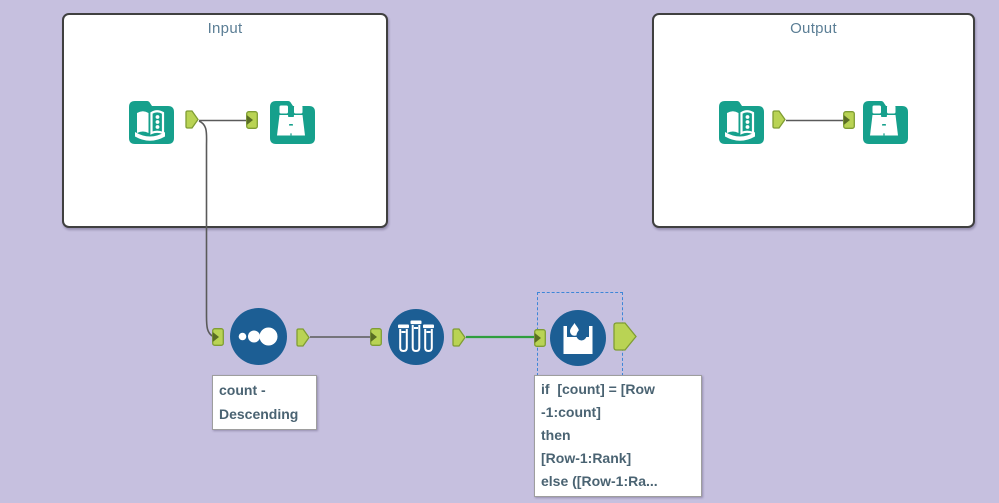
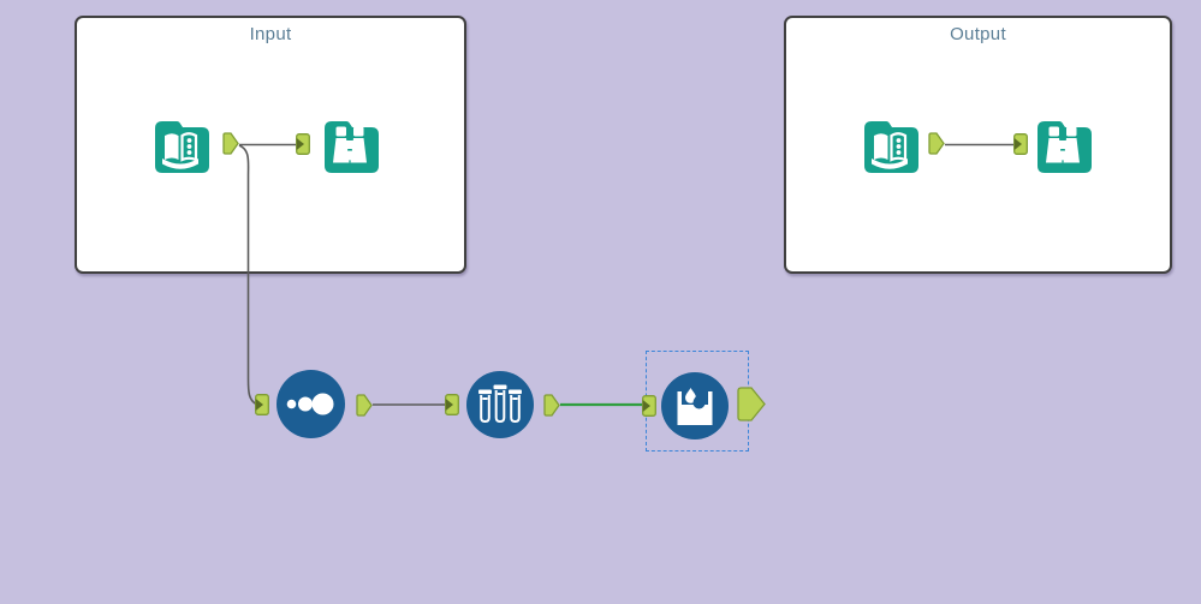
  Input
  Output
- count -
- Descending
- if [count] = [Row
- -1:count]
- then
- [Row-1:Rank]
- else ([Row-1:Ra...
